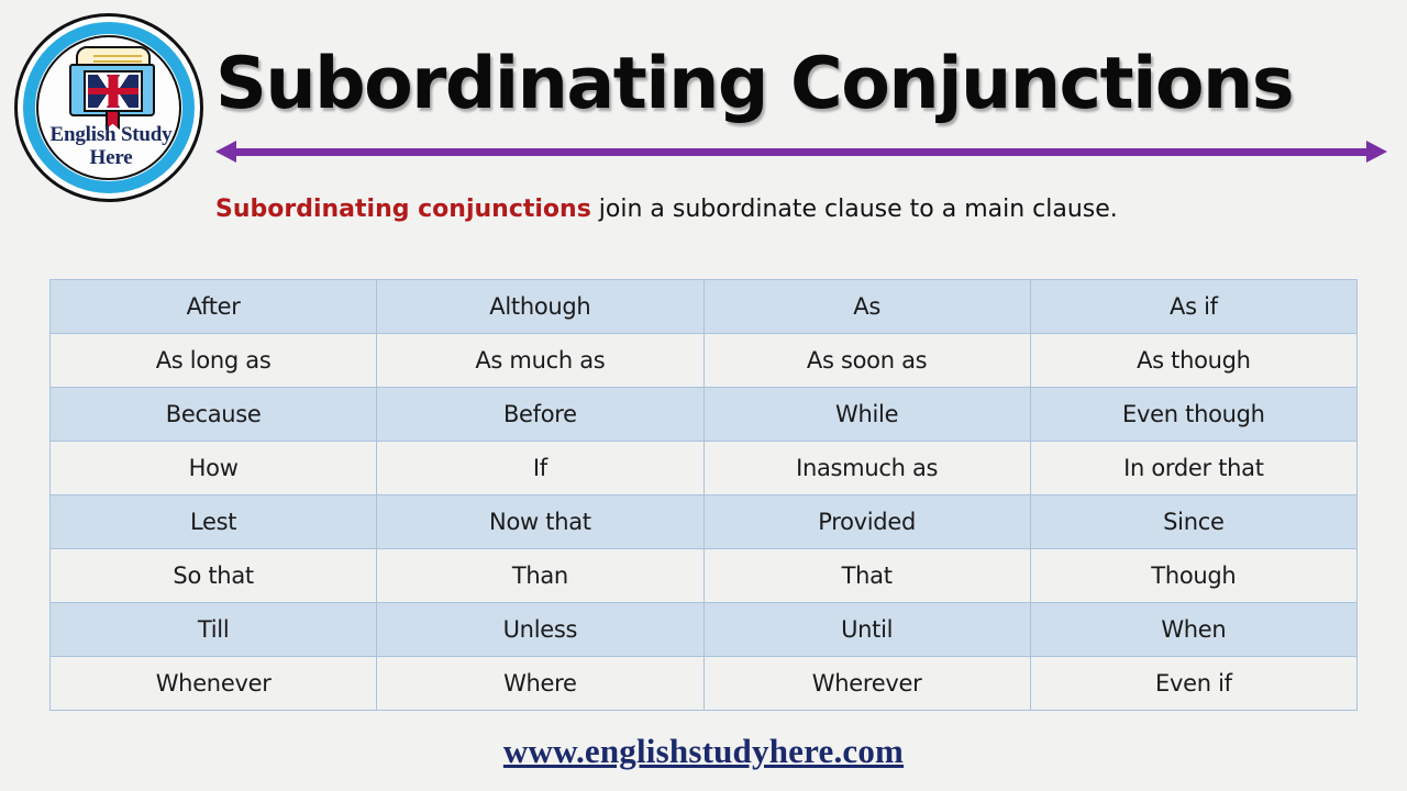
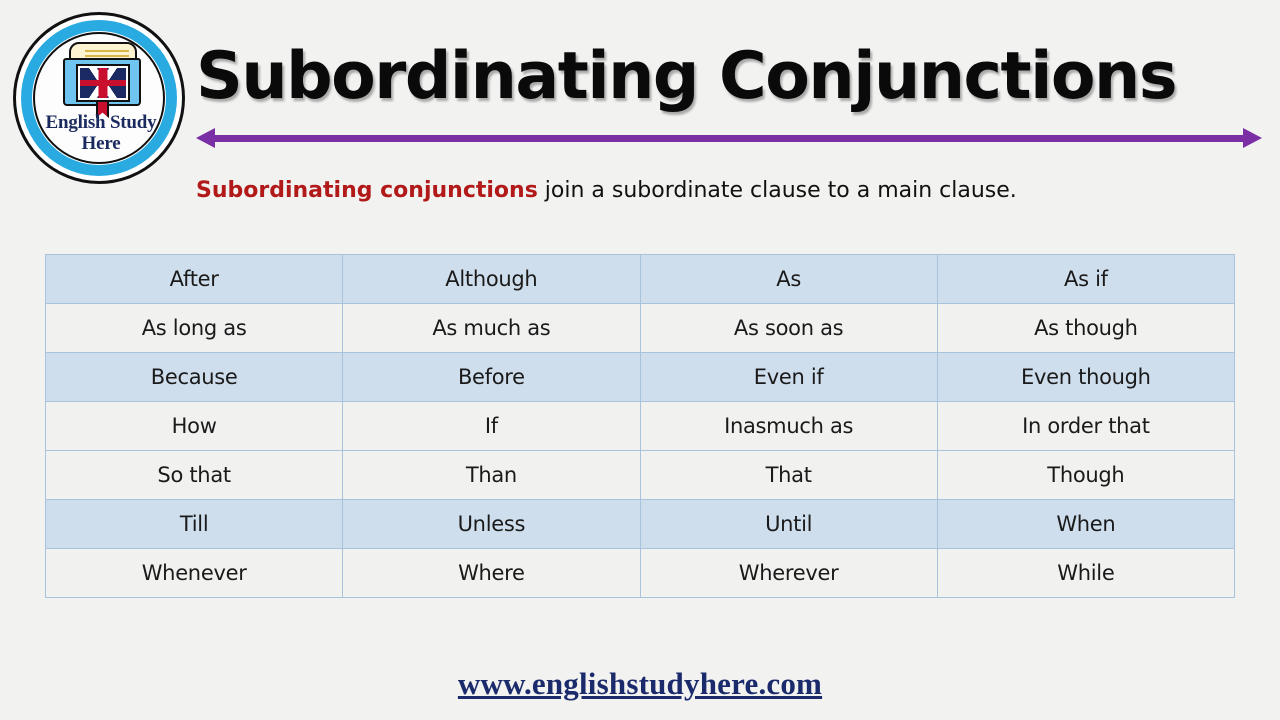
  English Study
  Here
  Subordinating Conjunctions
  Subordinating conjunctions join a subordinate clause to a main clause.
  After	Although	As	As if
  As long as	As much as	As soon as	As though
- Because	Before	While	Even though
+ Because	Before	Even if	Even though
  How	If	Inasmuch as	In order that
- Lest	Now that	Provided	Since
  So that	Than	That	Though
  Till	Unless	Until	When
- Whenever	Where	Wherever	Even if
+ Whenever	Where	Wherever	While
  www.englishstudyhere.com
